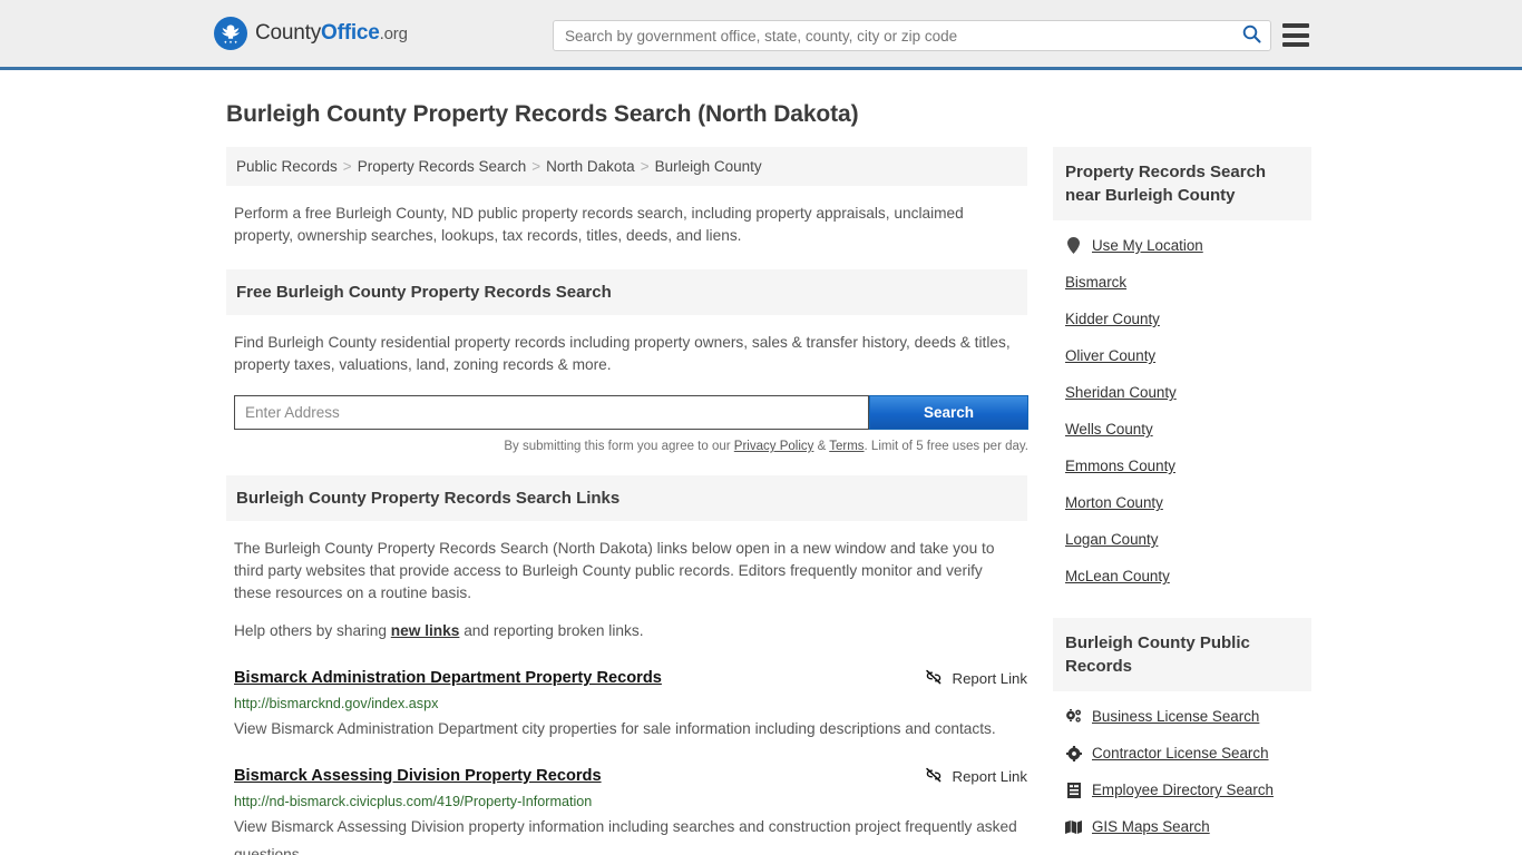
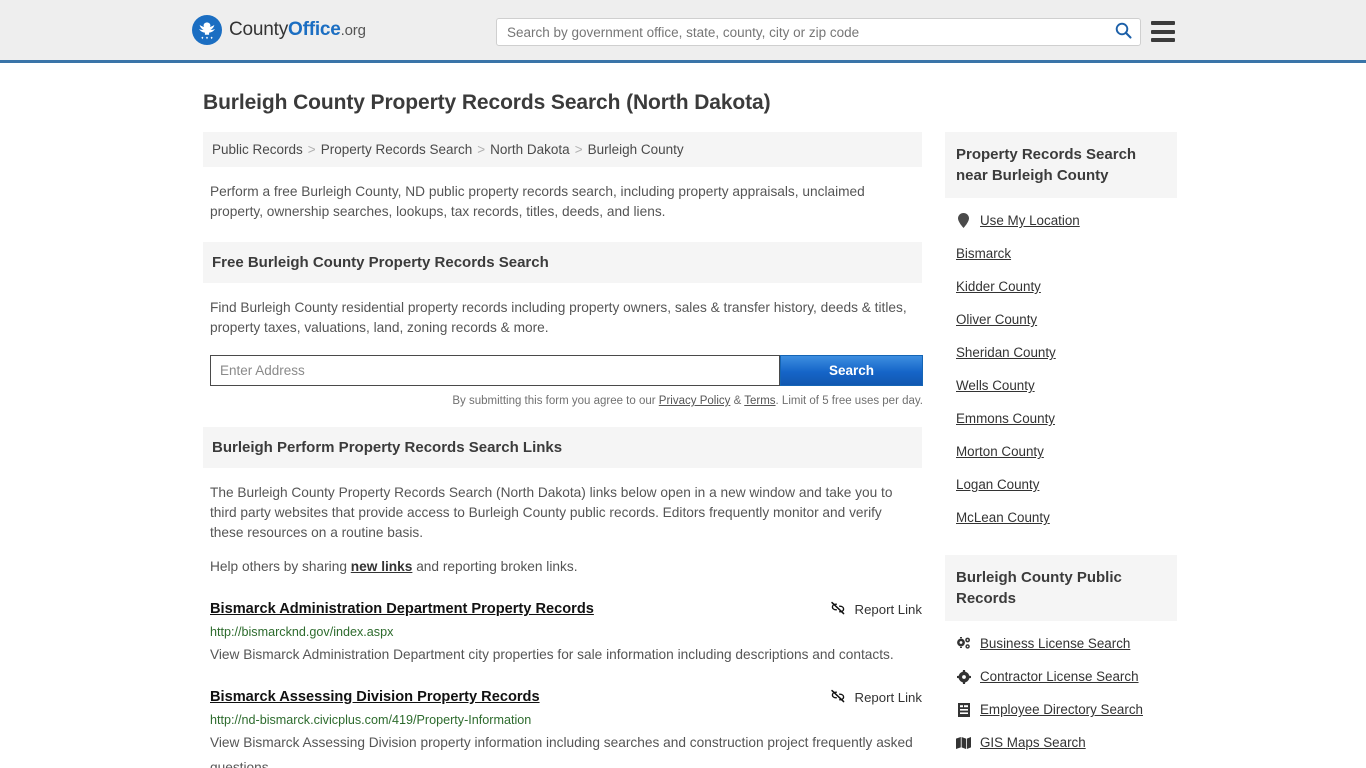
  CountyOffice.org
  Search by government office, state, county, city or zip code
  Burleigh County Property Records Search (North Dakota)
  Public Records
  >
  Property Records Search
  >
  North Dakota
  >
  Burleigh County
  Perform a free Burleigh County, ND public property records search, including property appraisals, unclaimed property, ownership searches, lookups, tax records, titles, deeds, and liens.
  Free Burleigh County Property Records Search
  Find Burleigh County residential property records including property owners, sales & transfer history, deeds & titles, property taxes, valuations, land, zoning records & more.
  Enter Address
  Search
  By submitting this form you agree to our Privacy Policy & Terms. Limit of 5 free uses per day.
- Burleigh County Property Records Search Links
+ Burleigh Perform Property Records Search Links
  The Burleigh County Property Records Search (North Dakota) links below open in a new window and take you to third party websites that provide access to Burleigh County public records. Editors frequently monitor and verify these resources on a routine basis.
  Help others by sharing new links and reporting broken links.
  Bismarck Administration Department Property Records
  Report Link
  http://bismarcknd.gov/index.aspx
  View Bismarck Administration Department city properties for sale information including descriptions and contacts.
  Bismarck Assessing Division Property Records
  Report Link
  http://nd-bismarck.civicplus.com/419/Property-Information
  View Bismarck Assessing Division property information including searches and construction project frequently asked
  Property Records Search near Burleigh County
  Use My Location
  Bismarck
  Kidder County
  Oliver County
  Sheridan County
  Wells County
  Emmons County
  Morton County
  Logan County
  McLean County
  Burleigh County Public Records
  Business License Search
  Contractor License Search
  Employee Directory Search
  GIS Maps Search
